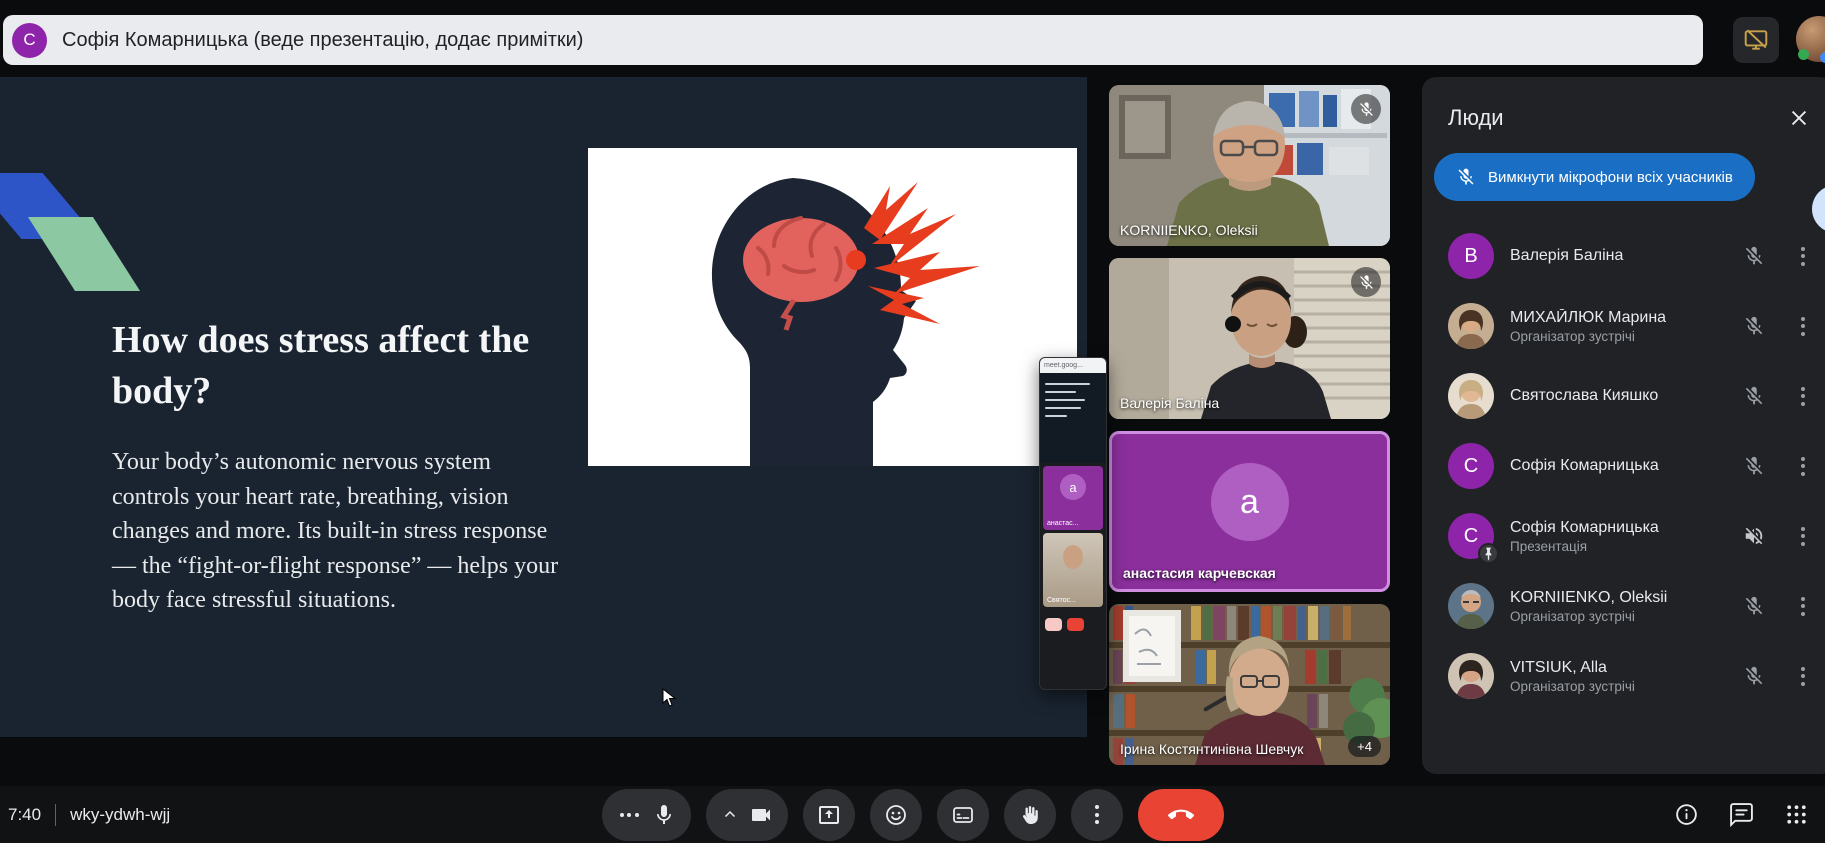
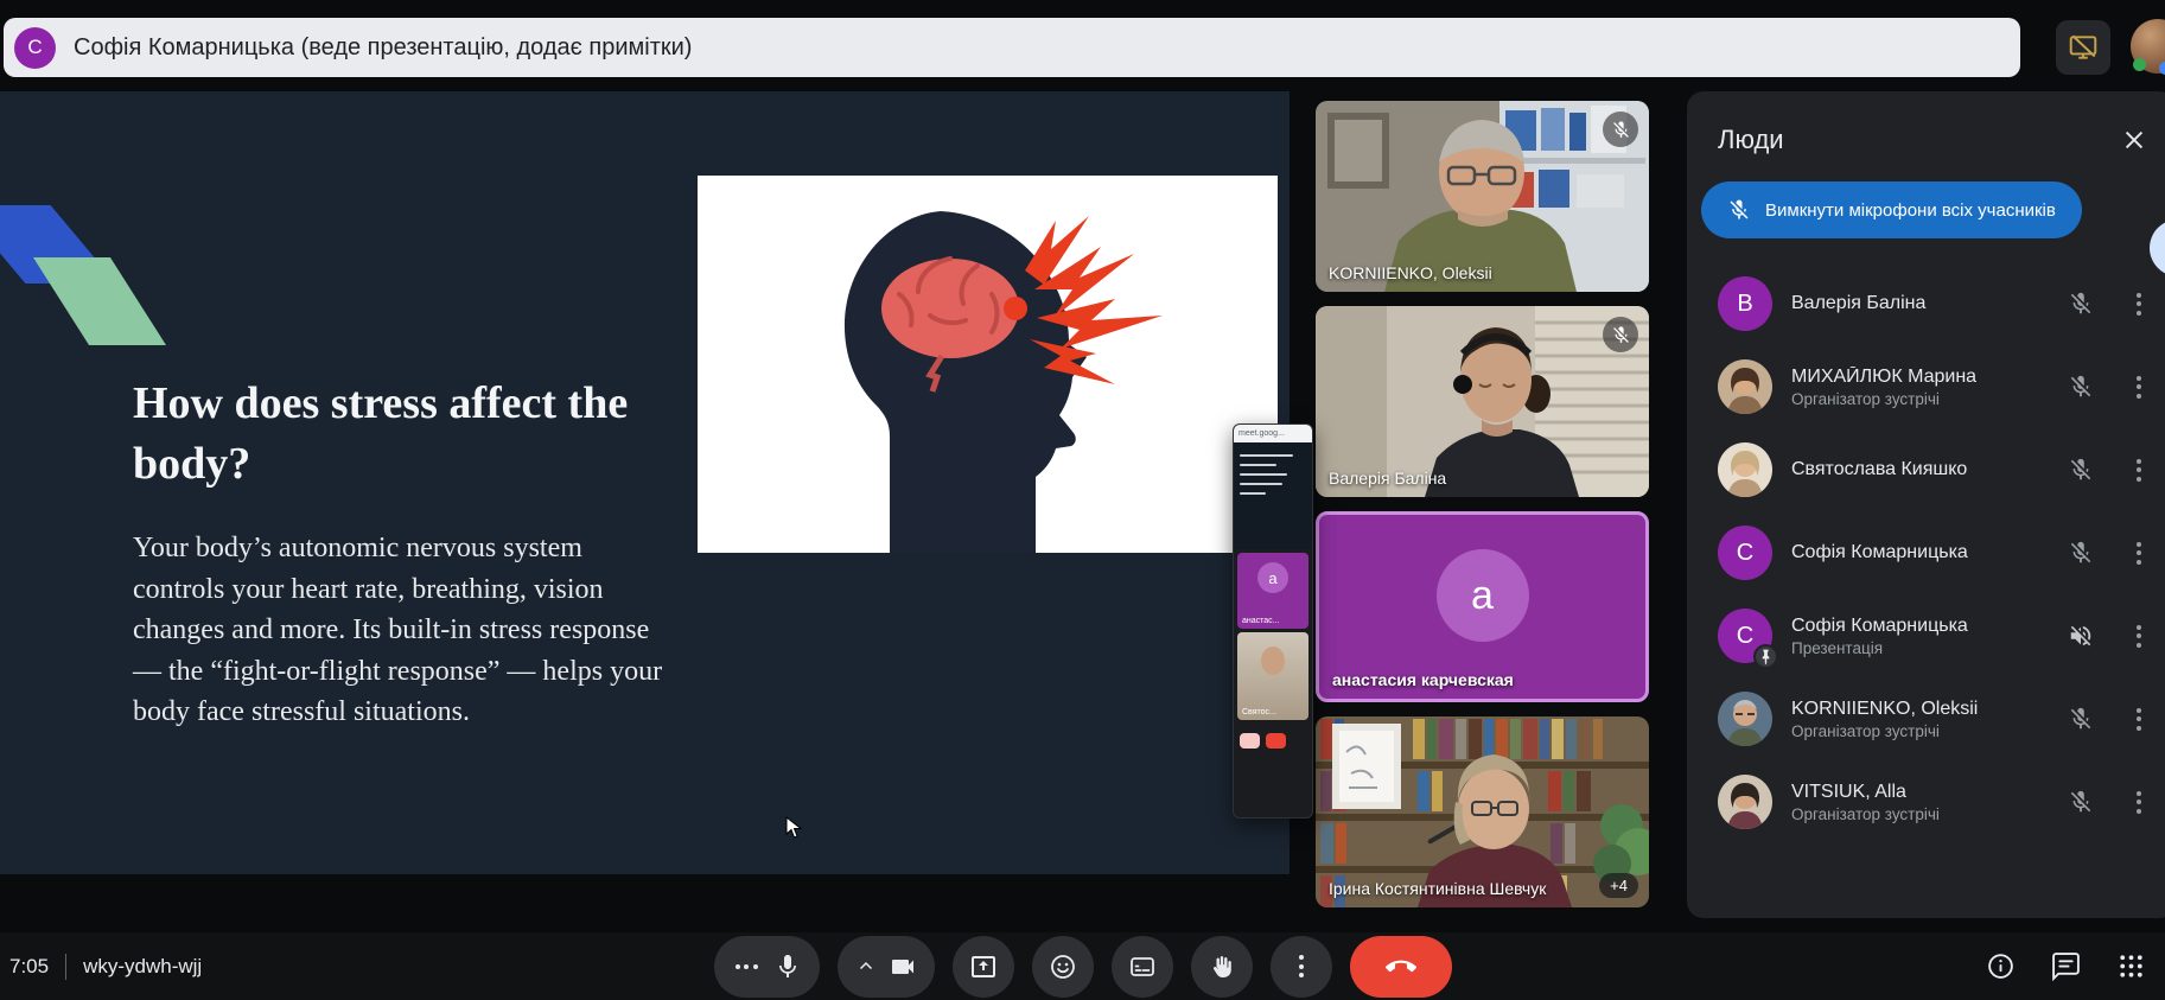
  C
  Софія Комарницька (веде презентацію, додає примітки)
  How does stress affect the body?
  Your body’s autonomic nervous system controls your heart rate, breathing, vision changes and more. Its built-in stress response — the “fight-or-flight response” — helps your body face stressful situations.
  a
  KORNIIENKO, Oleksii
  Валерія Баліна
  a
  анастасия карчевская
  Ірина Костянтинівна Шевчук
  +4
  Люди
  Вимкнути мікрофони всіх учасників
  B
  Валерія Баліна
  МИХАЙЛЮК Марина
  Організатор зустрічі
  Святослава Кияшко
  C
  Софія Комарницька
  C
  Софія Комарницька
  Презентація
  KORNIIENKO, Oleksii
  Організатор зустрічі
  VITSIUK, Alla
  Організатор зустрічі
- 7:40
+ 7:05
  wky-ydwh-wjj
